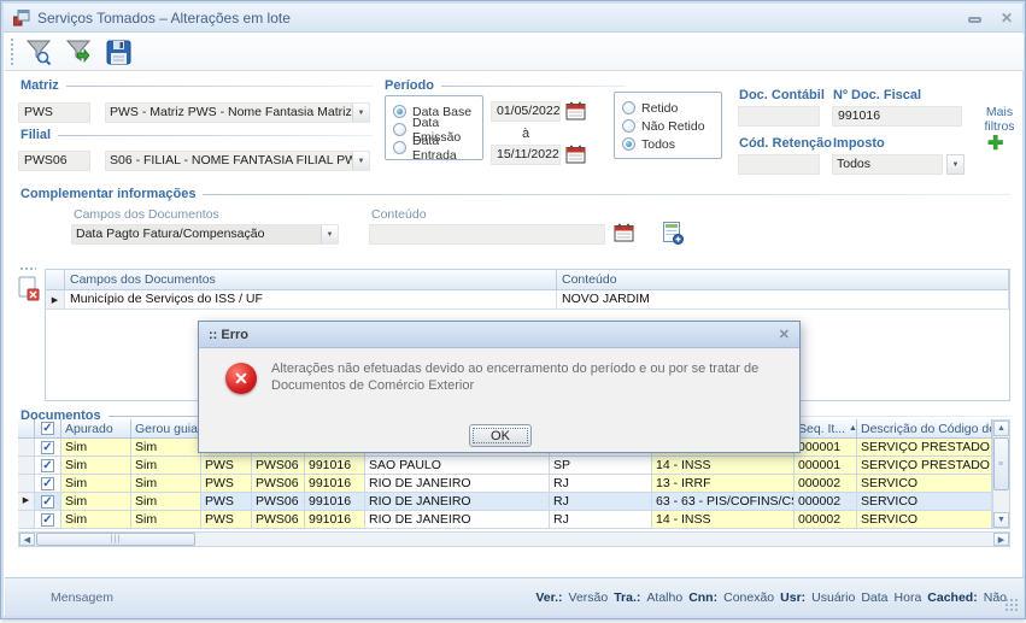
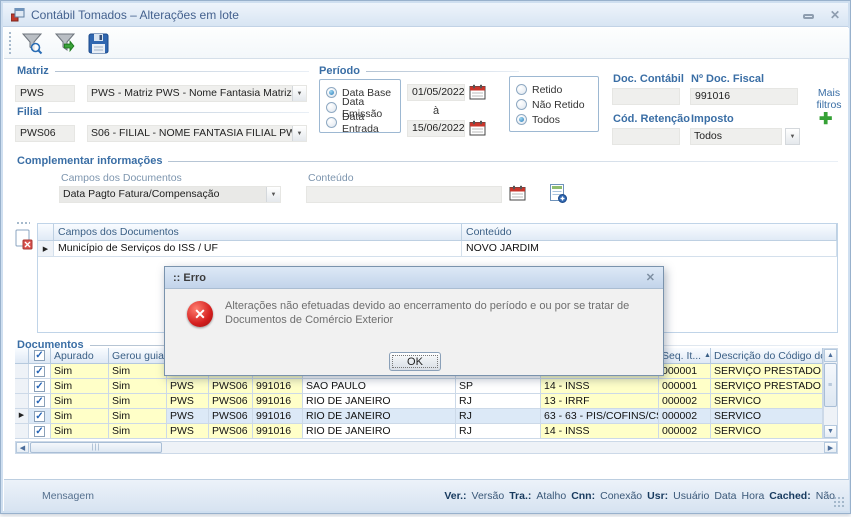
- Serviços Tomados – Alterações em lote
+ Contábil Tomados – Alterações em lote
  ✕
  Matriz
  PWS
  PWS - Matriz PWS - Nome Fantasia Matriz
  Filial
  PWS06
  S06 - FILIAL - NOME FANTASIA FILIAL P
  Período
  Data Base
  Data Emissão
  Data Entrada
  01/05/2022
  à
- 15/11/2022
+ 15/06/2022
  Retido
  Não Retido
  Todos
  Doc. Contábil
  Nº Doc. Fiscal
  991016
  Cód. Retenção
  Imposto
  Todos
  Mais filtros
  ✚
  Complementar informações
  Campos dos Documentos
  Data Pagto Fatura/Compensação
  Conteúdo
  Campos dos Documentos
  Conteúdo
  Município de Serviços do ISS / UF
  NOVO JARDIM
  Documentos
  ✓
  Apurado
  Gerou guia
  Seq. It...
  Descrição do Código d
  ✓
  Sim
  Sim
  000001
  SERVIÇO PRESTADO
  ✓
  Sim
  Sim
  PWS
  PWS06
  991016
  SAO PAULO
  SP
  14 - INSS
  000001
  SERVIÇO PRESTADO
  ✓
  Sim
  Sim
  PWS
  PWS06
  991016
  RIO DE JANEIRO
  RJ
  13 - IRRF
  000002
  SERVICO
  ✓
  Sim
  Sim
  PWS
  PWS06
  991016
  RIO DE JANEIRO
  RJ
  63 - 63 - PIS/COFINS/C
  000002
  SERVICO
  ✓
  Sim
  Sim
  PWS
  PWS06
  991016
  RIO DE JANEIRO
  RJ
  14 - INSS
  000002
  SERVICO
  Mensagem
  Ver.:
  Versão
  Tra.:
  Atalho
  Cnn:
  Conexão
  Usr:
  Usuário
  Data
  Hora
  Cached:
  :: Erro
  ✕
  ✕
  Alterações não efetuadas devido ao encerramento do período e ou por se tratar de Documentos de Comércio Exterior
  OK
